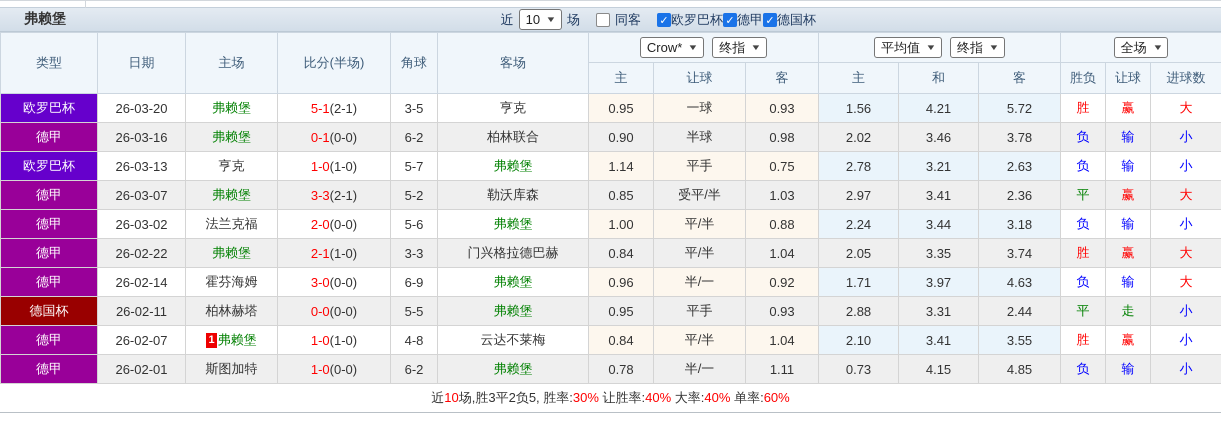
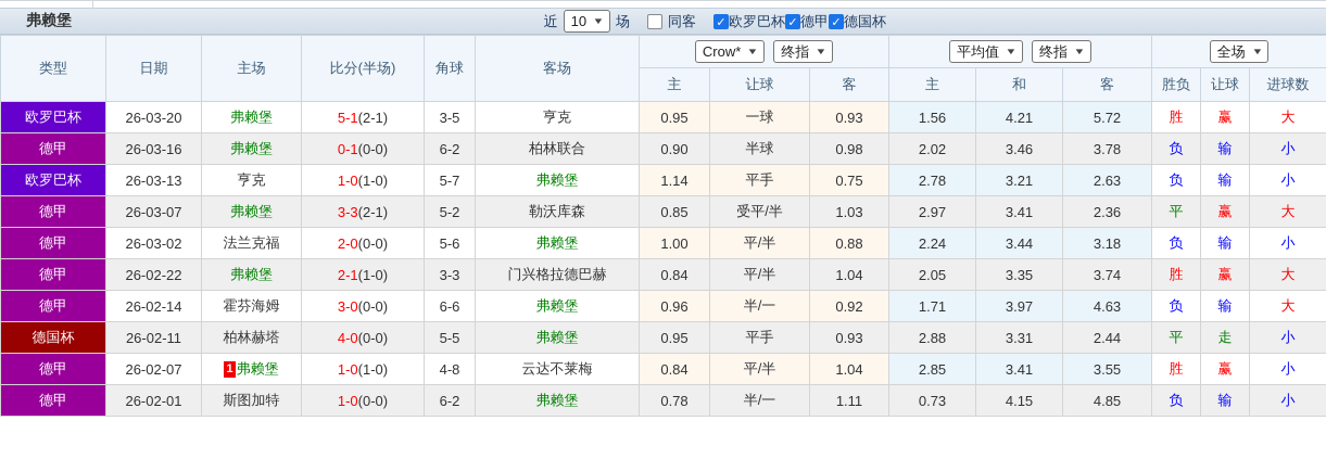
  弗赖堡
  近
  10
  ▼
  场
  同客
  ✓
  欧罗巴杯
  ✓
  德甲
  ✓
  德国杯
  类型	日期	主场	比分(半场)	角球	客场	Crow* ▼ 终指 ▼	平均值 ▼ 终指 ▼	全场 ▼
  主	让球	客	主	和	客	胜负	让球	进球数
  欧罗巴杯	26-03-20	弗赖堡	5-1(2-1)	3-5	亨克	0.95	一球	0.93	1.56	4.21	5.72	胜	赢	大
  德甲	26-03-16	弗赖堡	0-1(0-0)	6-2	柏林联合	0.90	半球	0.98	2.02	3.46	3.78	负	输	小
  欧罗巴杯	26-03-13	亨克	1-0(1-0)	5-7	弗赖堡	1.14	平手	0.75	2.78	3.21	2.63	负	输	小
  德甲	26-03-07	弗赖堡	3-3(2-1)	5-2	勒沃库森	0.85	受平/半	1.03	2.97	3.41	2.36	平	赢	大
  德甲	26-03-02	法兰克福	2-0(0-0)	5-6	弗赖堡	1.00	平/半	0.88	2.24	3.44	3.18	负	输	小
  德甲	26-02-22	弗赖堡	2-1(1-0)	3-3	门兴格拉德巴赫	0.84	平/半	1.04	2.05	3.35	3.74	胜	赢	大
- 德甲	26-02-14	霍芬海姆	3-0(0-0)	6-9	弗赖堡	0.96	半/一	0.92	1.71	3.97	4.63	负	输	大
+ 德甲	26-02-14	霍芬海姆	3-0(0-0)	6-6	弗赖堡	0.96	半/一	0.92	1.71	3.97	4.63	负	输	大
- 德国杯	26-02-11	柏林赫塔	0-0(0-0)	5-5	弗赖堡	0.95	平手	0.93	2.88	3.31	2.44	平	走	小
+ 德国杯	26-02-11	柏林赫塔	4-0(0-0)	5-5	弗赖堡	0.95	平手	0.93	2.88	3.31	2.44	平	走	小
- 德甲	26-02-07	1 弗赖堡	1-0(1-0)	4-8	云达不莱梅	0.84	平/半	1.04	2.10	3.41	3.55	胜	赢	小
+ 德甲	26-02-07	1 弗赖堡	1-0(1-0)	4-8	云达不莱梅	0.84	平/半	1.04	2.85	3.41	3.55	胜	赢	小
  德甲	26-02-01	斯图加特	1-0(0-0)	6-2	弗赖堡	0.78	半/一	1.11	0.73	4.15	4.85	负	输	小
- 近10场,胜3平2负5, 胜率:30% 让胜率:40% 大率:40% 单率:60%
